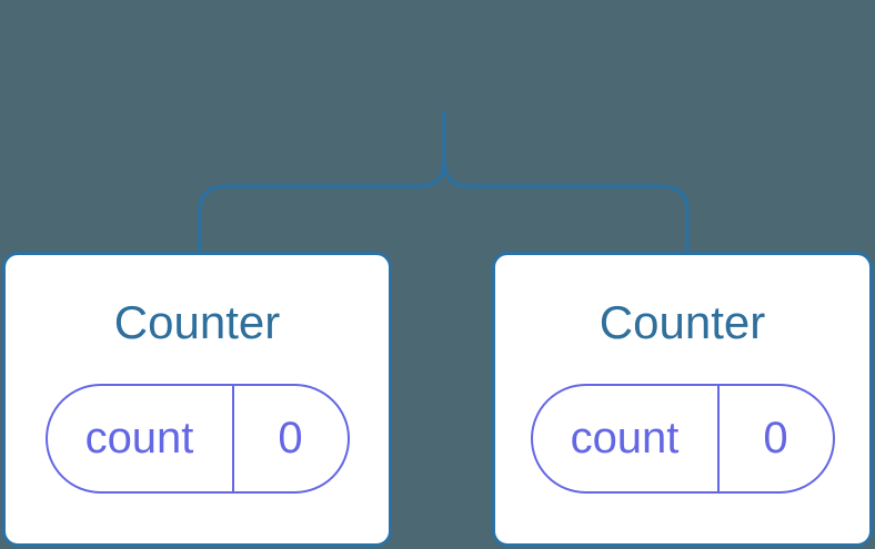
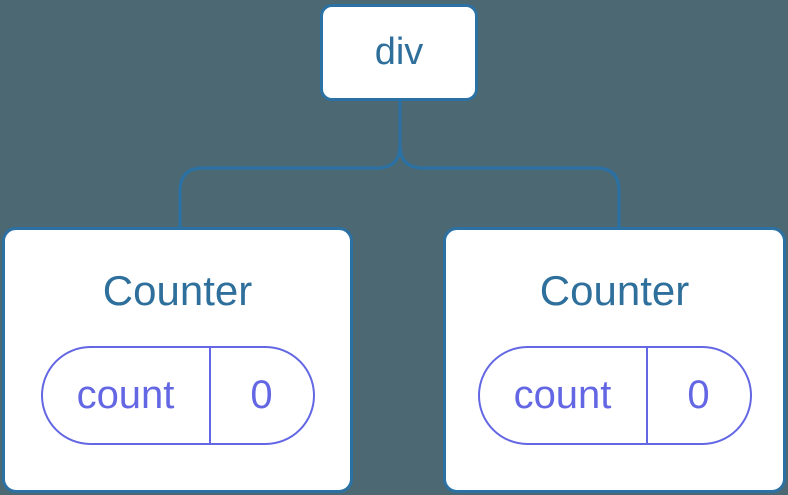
+ div
  Counter
  count
  0
  Counter
  count
  0
